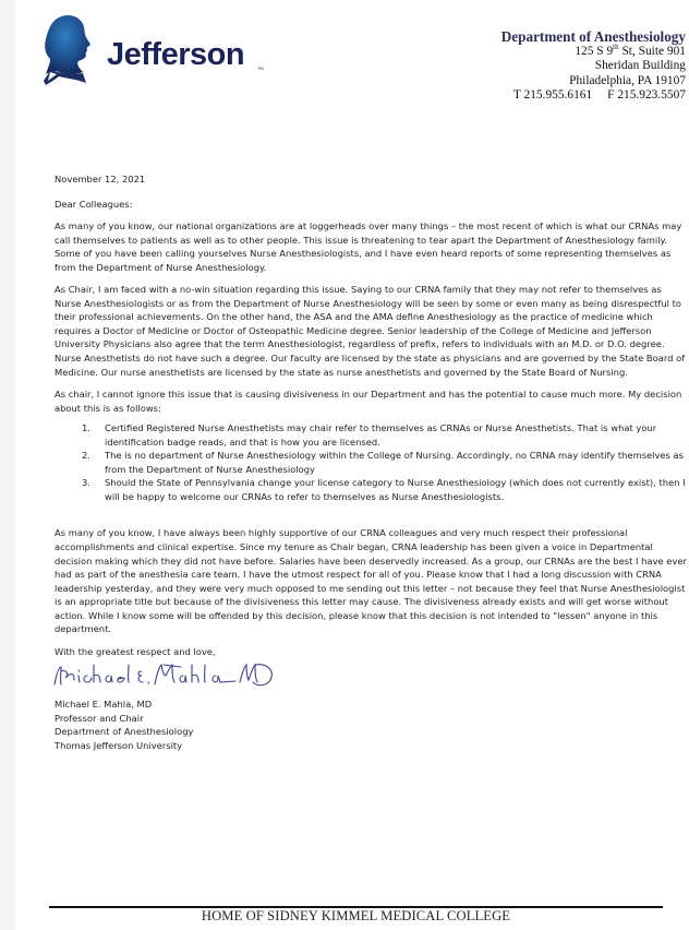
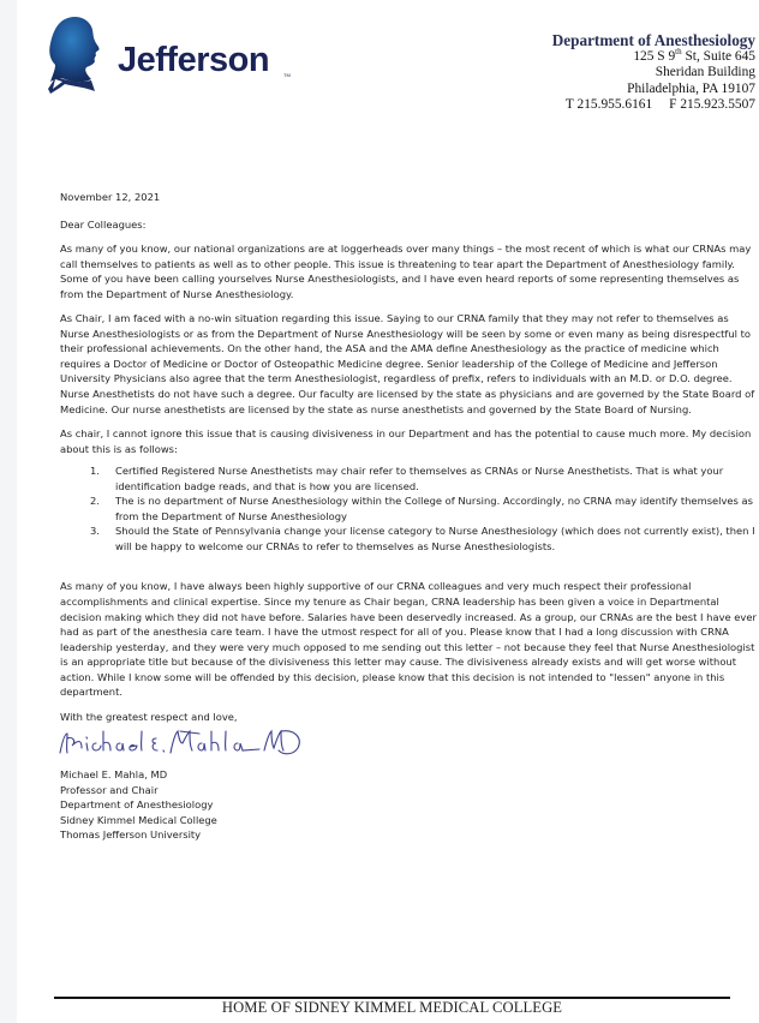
  Jefferson
  Department of Anesthesiology
- 125 S 9th St, Suite 901
+ 125 S 9th St, Suite 645
  Sheridan Building
  Philadelphia, PA 19107
  T 215.955.6161 F 215.923.5507
  November 12, 2021
  Dear Colleagues:
  As many of you know, our national organizations are at loggerheads over many things – the most recent of which is what our CRNAs may call themselves to patients as well as to other people. This issue is threatening to tear apart the Department of Anesthesiology family. Some of you have been calling yourselves Nurse Anesthesiologists, and I have even heard reports of some representing themselves as from the Department of Nurse Anesthesiology.
  As Chair, I am faced with a no-win situation regarding this issue. Saying to our CRNA family that they may not refer to themselves as Nurse Anesthesiologists or as from the Department of Nurse Anesthesiology will be seen by some or even many as being disrespectful to their professional achievements. On the other hand, the ASA and the AMA define Anesthesiology as the practice of medicine which requires a Doctor of Medicine or Doctor of Osteopathic Medicine degree. Senior leadership of the College of Medicine and Jefferson University Physicians also agree that the term Anesthesiologist, regardless of prefix, refers to individuals with an M.D. or D.O. degree. Nurse Anesthetists do not have such a degree. Our faculty are licensed by the state as physicians and are governed by the State Board of Medicine. Our nurse anesthetists are licensed by the state as nurse anesthetists and governed by the State Board of Nursing.
  As chair, I cannot ignore this issue that is causing divisiveness in our Department and has the potential to cause much more. My decision about this is as follows:
  1.
  Certified Registered Nurse Anesthetists may chair refer to themselves as CRNAs or Nurse Anesthetists. That is what your identification badge reads, and that is how you are licensed.
  2.
  The is no department of Nurse Anesthesiology within the College of Nursing. Accordingly, no CRNA may identify themselves as from the Department of Nurse Anesthesiology
  3.
  Should the State of Pennsylvania change your license category to Nurse Anesthesiology (which does not currently exist), then I will be happy to welcome our CRNAs to refer to themselves as Nurse Anesthesiologists.
  As many of you know, I have always been highly supportive of our CRNA colleagues and very much respect their professional accomplishments and clinical expertise. Since my tenure as Chair began, CRNA leadership has been given a voice in Departmental decision making which they did not have before. Salaries have been deservedly increased. As a group, our CRNAs are the best I have ever had as part of the anesthesia care team. I have the utmost respect for all of you. Please know that I had a long discussion with CRNA leadership yesterday, and they were very much opposed to me sending out this letter – not because they feel that Nurse Anesthesiologist is an appropriate title but because of the divisiveness this letter may cause. The divisiveness already exists and will get worse without action. While I know some will be offended by this decision, please know that this decision is not intended to "lessen" anyone in this department.
  With the greatest respect and love,
  Michael E. Mahla, MD
  Professor and Chair
  Department of Anesthesiology
+ Sidney Kimmel Medical College
  Thomas Jefferson University
  HOME OF SIDNEY KIMMEL MEDICAL COLLEGE
